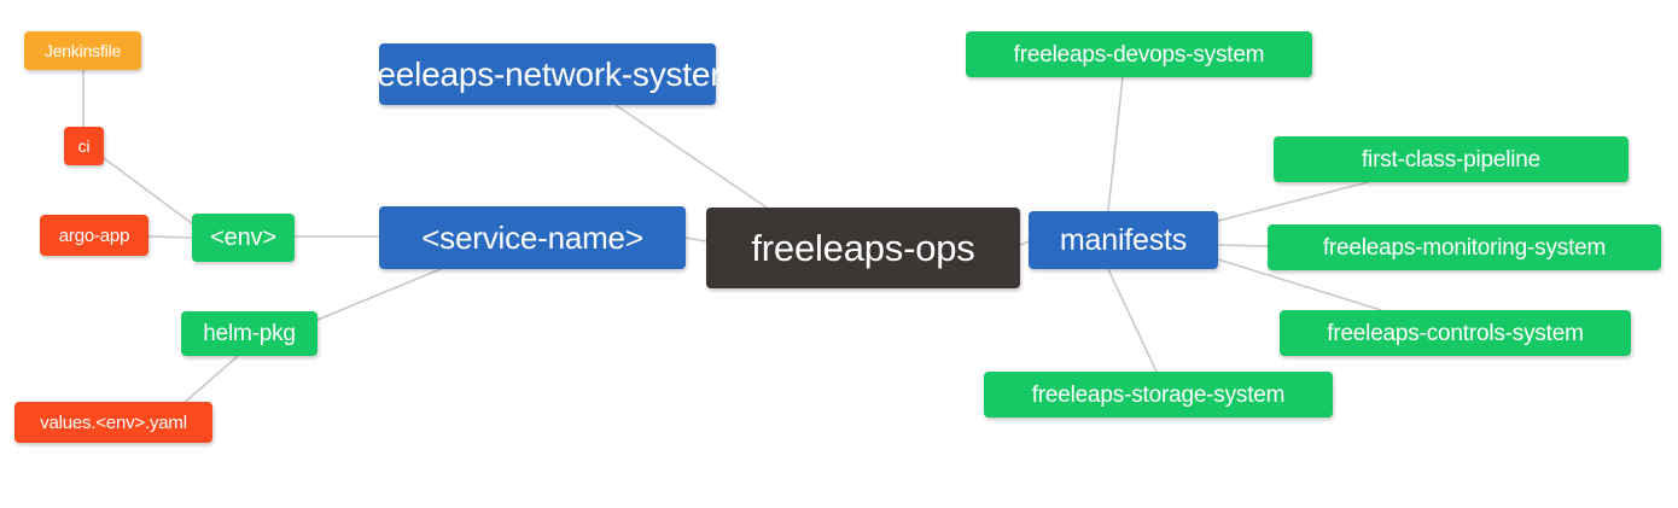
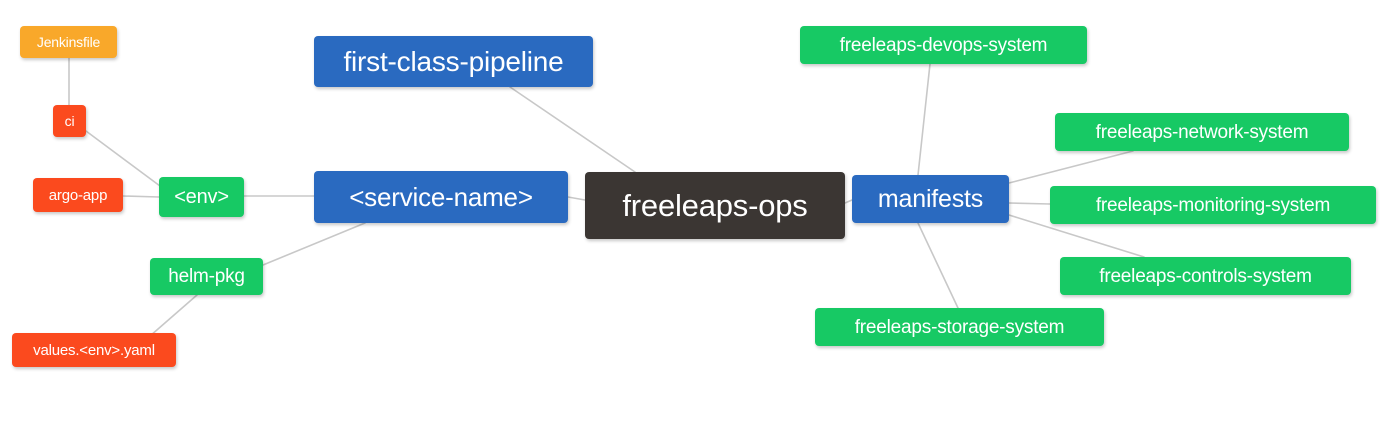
  Jenkinsfile
  ci
  argo-app
  values.<env>.yaml
  <env>
  helm-pkg
- freeleaps-network-system
+ first-class-pipeline
  <service-name>
  freeleaps-ops
  manifests
  freeleaps-devops-system
- first-class-pipeline
+ freeleaps-network-system
  freeleaps-monitoring-system
  freeleaps-controls-system
  freeleaps-storage-system
